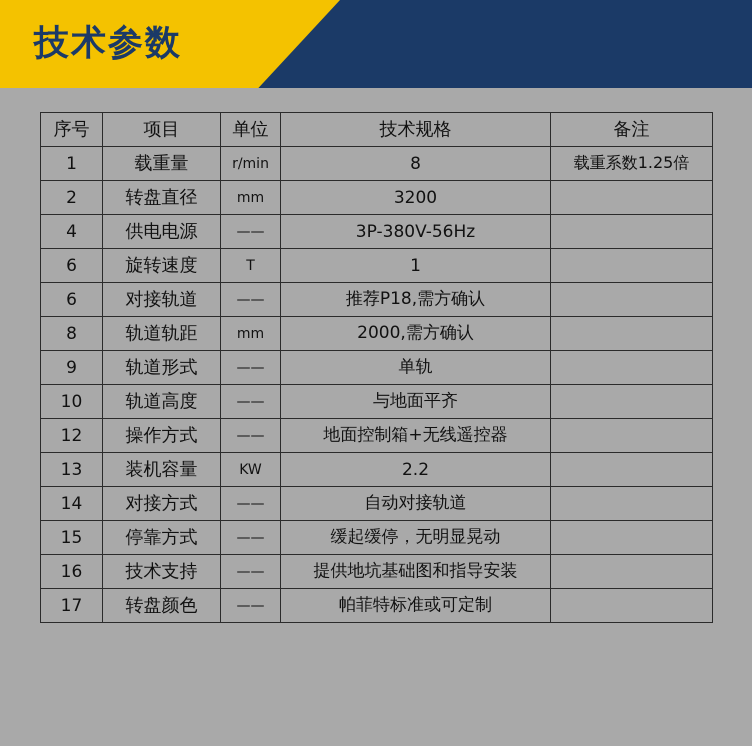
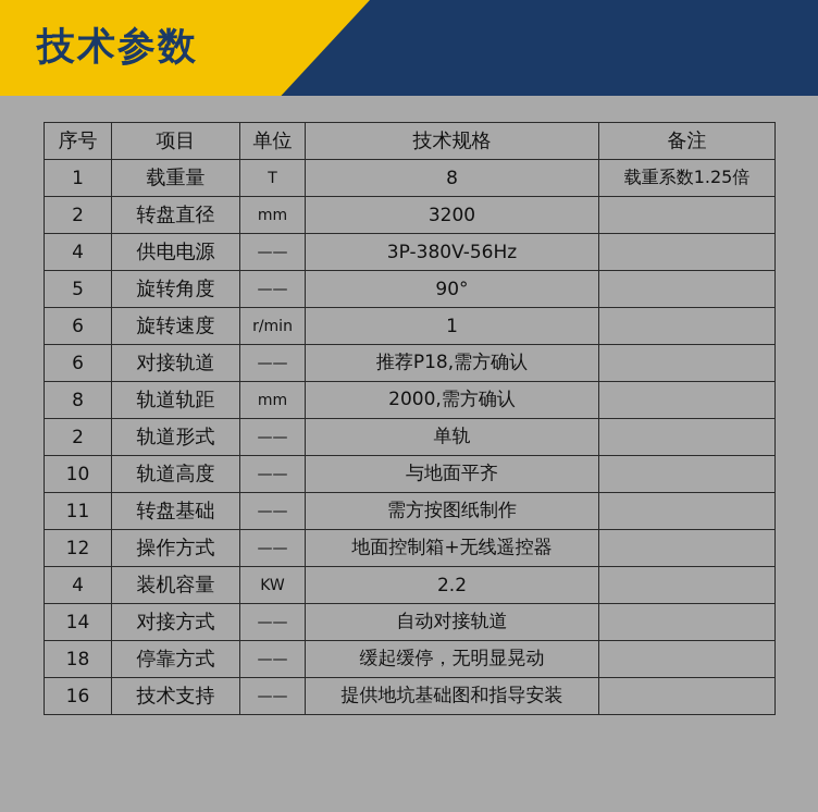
  技术参数
  序号	项目	单位	技术规格	备注
- 1	载重量	r/min	8	载重系数1.25倍
+ 1	载重量	T	8	载重系数1.25倍
  2	转盘直径	mm	3200
  4	供电电源	——	3P-380V-56Hz
+ 5	旋转角度	——	90°
- 6	旋转速度	T	1
+ 6	旋转速度	r/min	1
  6	对接轨道	——	推荐P18,需方确认
  8	轨道轨距	mm	2000,需方确认
- 9	轨道形式	——	单轨
+ 2	轨道形式	——	单轨
  10	轨道高度	——	与地面平齐
+ 11	转盘基础	——	需方按图纸制作
  12	操作方式	——	地面控制箱+无线遥控器
- 13	装机容量	KW	2.2
+ 4	装机容量	KW	2.2
  14	对接方式	——	自动对接轨道
- 15	停靠方式	——	缓起缓停，无明显晃动
+ 18	停靠方式	——	缓起缓停，无明显晃动
  16	技术支持	——	提供地坑基础图和指导安装
- 17	转盘颜色	——	帕菲特标准或可定制
